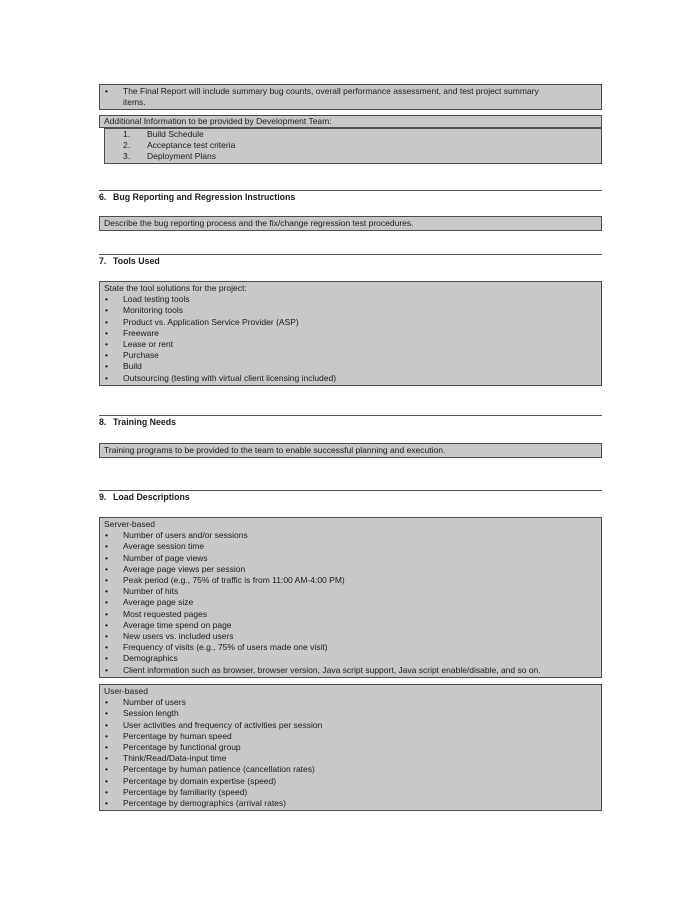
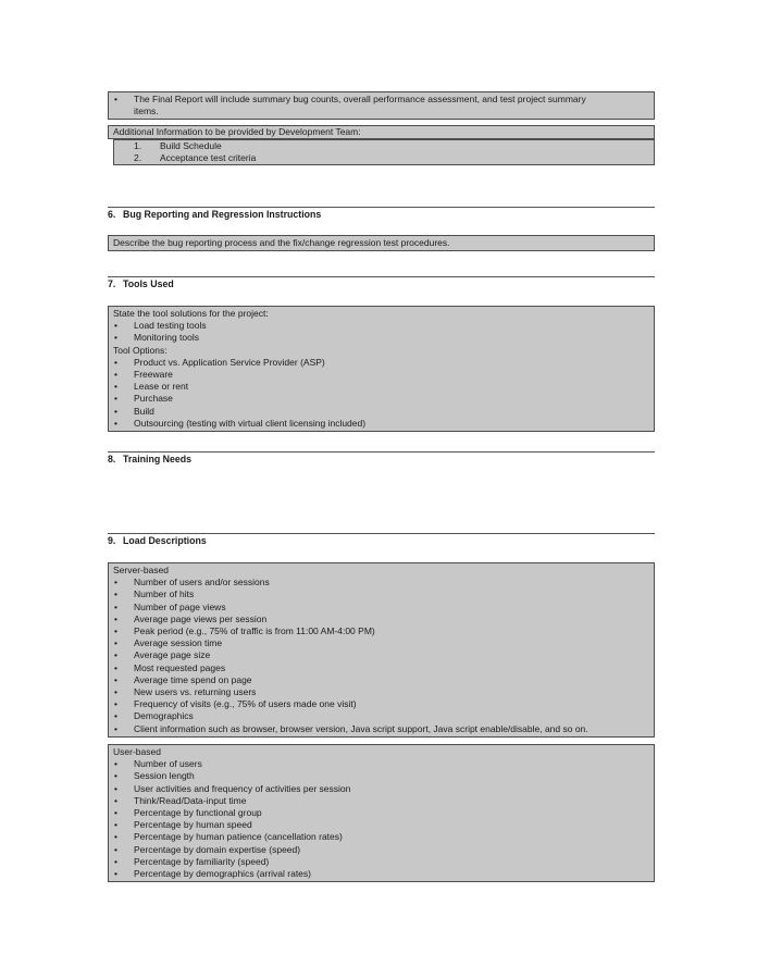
  •
  The Final Report will include summary bug counts, overall performance assessment, and test project summary
  items.
  Additional Information to be provided by Development Team:
  1.
  Build Schedule
  2.
  Acceptance test criteria
- 3.
- Deployment Plans
  6. Bug Reporting and Regression Instructions
  Describe the bug reporting process and the fix/change regression test procedures.
  7. Tools Used
  State the tool solutions for the project:
  •
  Load testing tools
  •
  Monitoring tools
+ Tool Options:
  •
  Product vs. Application Service Provider (ASP)
  •
  Freeware
  •
  Lease or rent
  •
  Purchase
  •
  Build
  •
  Outsourcing (testing with virtual client licensing included)
  8. Training Needs
- Training programs to be provided to the team to enable successful planning and execution.
  9. Load Descriptions
  Server-based
  •
  Number of users and/or sessions
  •
- Average session time
+ Number of hits
  •
  Number of page views
  •
  Average page views per session
  •
  Peak period (e.g., 75% of traffic is from 11:00 AM-4:00 PM)
  •
- Number of hits
+ Average session time
  •
  Average page size
  •
  Most requested pages
  •
  Average time spend on page
  •
- New users vs. included users
+ New users vs. returning users
  •
  Frequency of visits (e.g., 75% of users made one visit)
  •
  Demographics
  •
  Client information such as browser, browser version, Java script support, Java script enable/disable, and so on.
  User-based
  •
  Number of users
  •
  Session length
  •
  User activities and frequency of activities per session
  •
- Percentage by human speed
+ Think/Read/Data-input time
  •
  Percentage by functional group
  •
- Think/Read/Data-input time
+ Percentage by human speed
  •
  Percentage by human patience (cancellation rates)
  •
  Percentage by domain expertise (speed)
  •
  Percentage by familiarity (speed)
  •
  Percentage by demographics (arrival rates)
